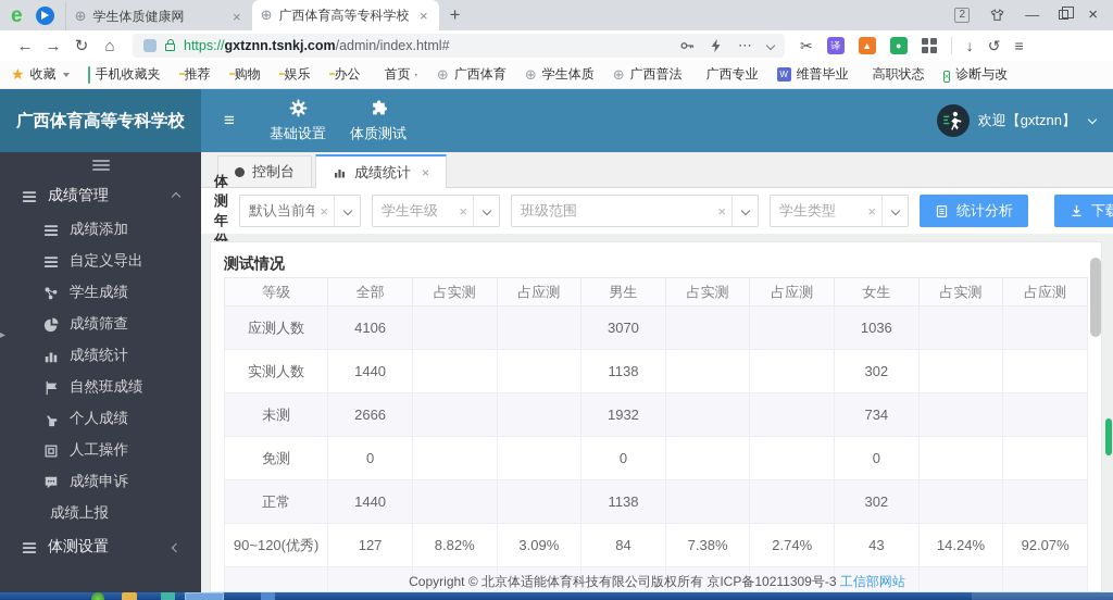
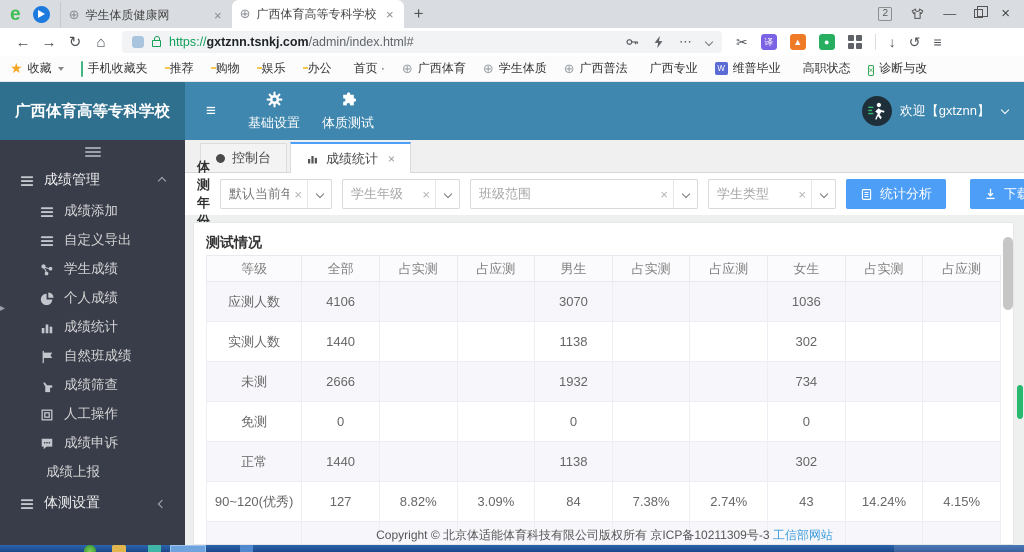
  e
  ⊕
  学生体质健康网
  ×
  ⊕
  广西体育高等专科学校
  ×
  +
  2
  —
  ×
  ←
  →
  ↻
  ⌂
  https://gxtznn.tsnkj.com/admin/index.html#
  ⋯
  ✂
  译
  ▲
  ●
  ↓
  ↺
  ≡
  ★
  收藏
  手机收藏夹
  推荐
  购物
  娱乐
  办公
  首页 ·
  ⊕
  广西体育
  ⊕
  学生体质
  ⊕
  广西普法
  广西专业
  W
  维普毕业
  高职状态
  ×
  诊断与改
  广西体育高等专科学校
  ≡
  基础设置
  体质测试
  欢迎【gxtznn】
  成绩管理
  成绩添加
  自定义导出
  学生成绩
- 成绩筛查
+ 个人成绩
  成绩统计
  自然班成绩
- 个人成绩
+ 成绩筛查
  人工操作
  成绩申诉
  成绩上报
  体测设置
  ▸
  控制台
  成绩统计
  ×
  体测年份
  默认当前年
  ×
  学生年级
  ×
  班级范围
  ×
  学生类型
  ×
  统计分析
  测试情况
  等级	全部	占实测	占应测	男生	占实测	占应测	女生	占实测	占应测
  应测人数	4106			3070			1036
  实测人数	1440			1138			302
  未测	2666			1932			734
  免测	0			0			0
  正常	1440			1138			302
- 90~120(优秀)	127	8.82%	3.09%	84	7.38%	2.74%	43	14.24%	92.07%
+ 90~120(优秀)	127	8.82%	3.09%	84	7.38%	2.74%	43	14.24%	4.15%
  Copyright © 北京体适能体育科技有限公司版权所有 京ICP备10211309号-3 工信部网站
